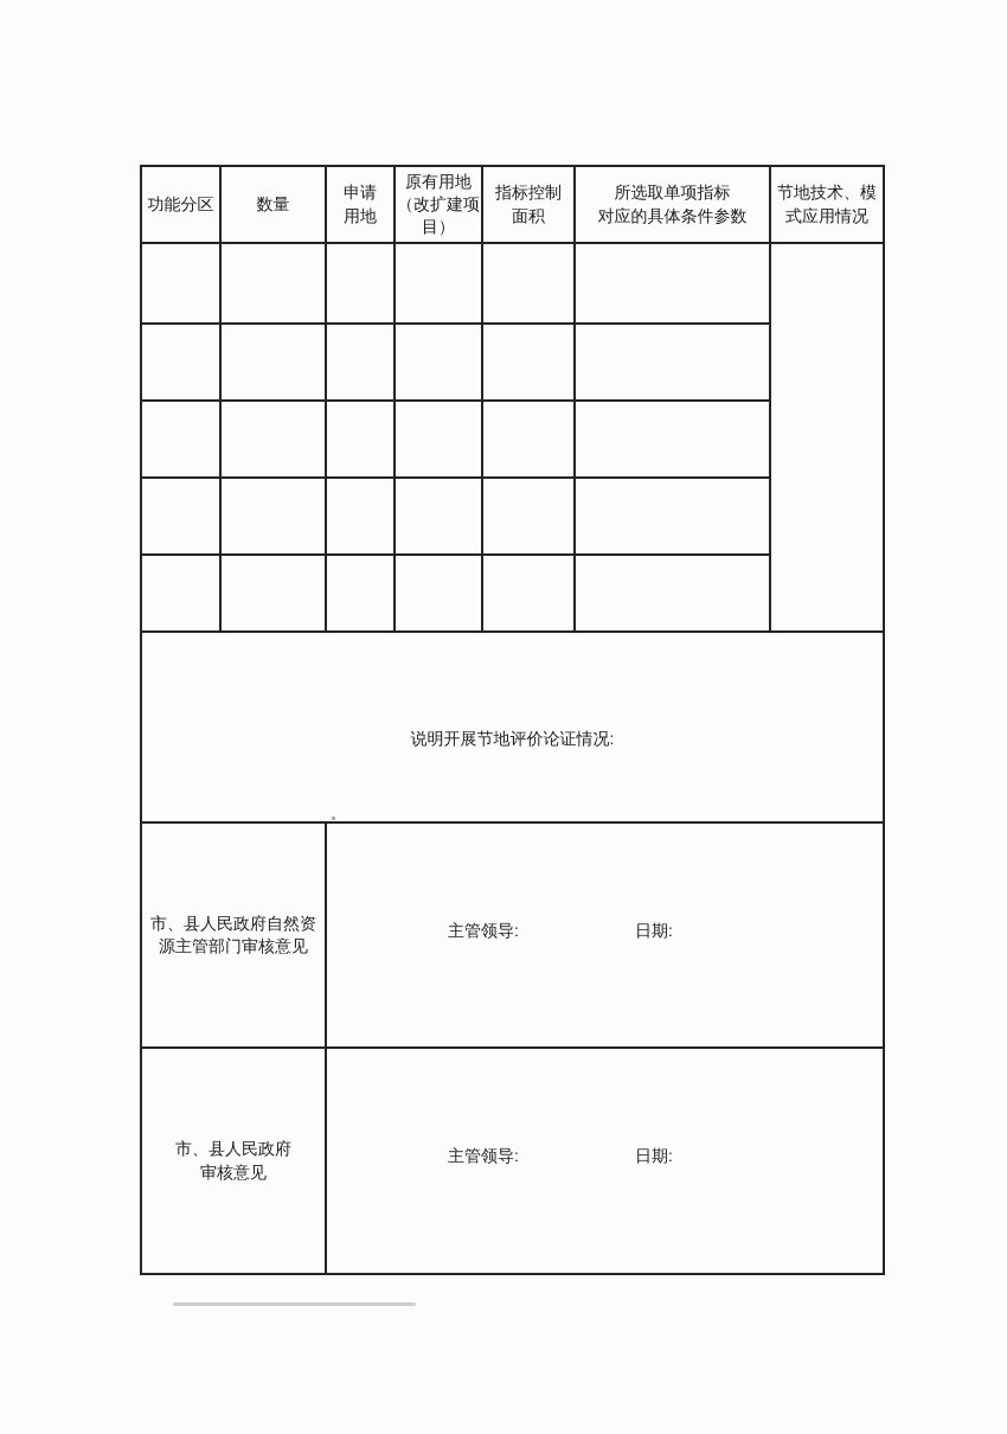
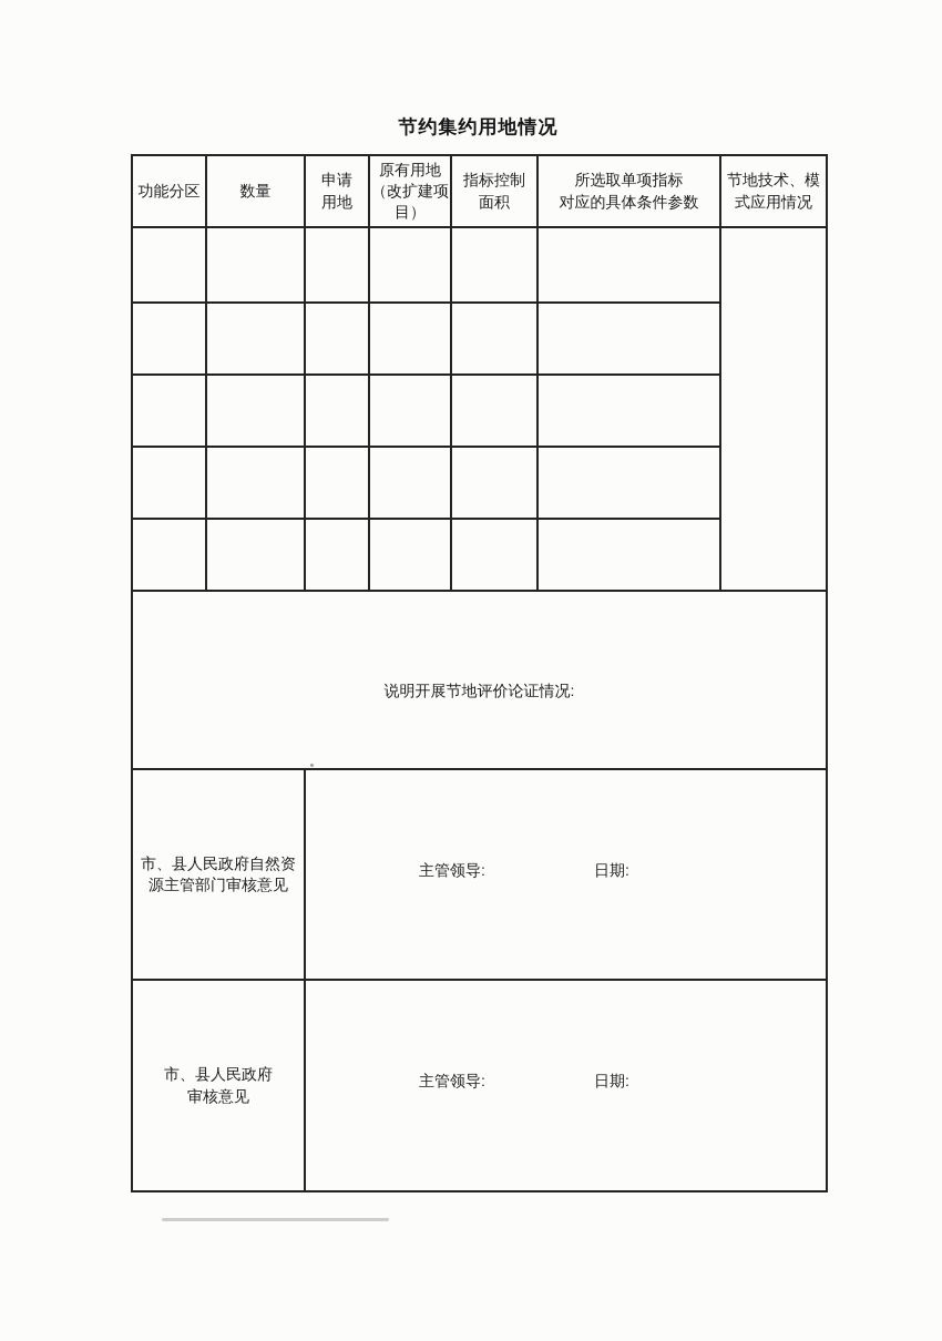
+ 节约集约用地情况
  功能分区	数量	申请 用地	原有用地 （改扩建项 目）	指标控制 面积	所选取单项指标 对应的具体条件参数	节地技术、模 式应用情况
  说明开展节地评价论证情况:
  市、县人民政府自然资 源主管部门审核意见	主管领导: 日期:
  市、县人民政府 审核意见	主管领导: 日期:
